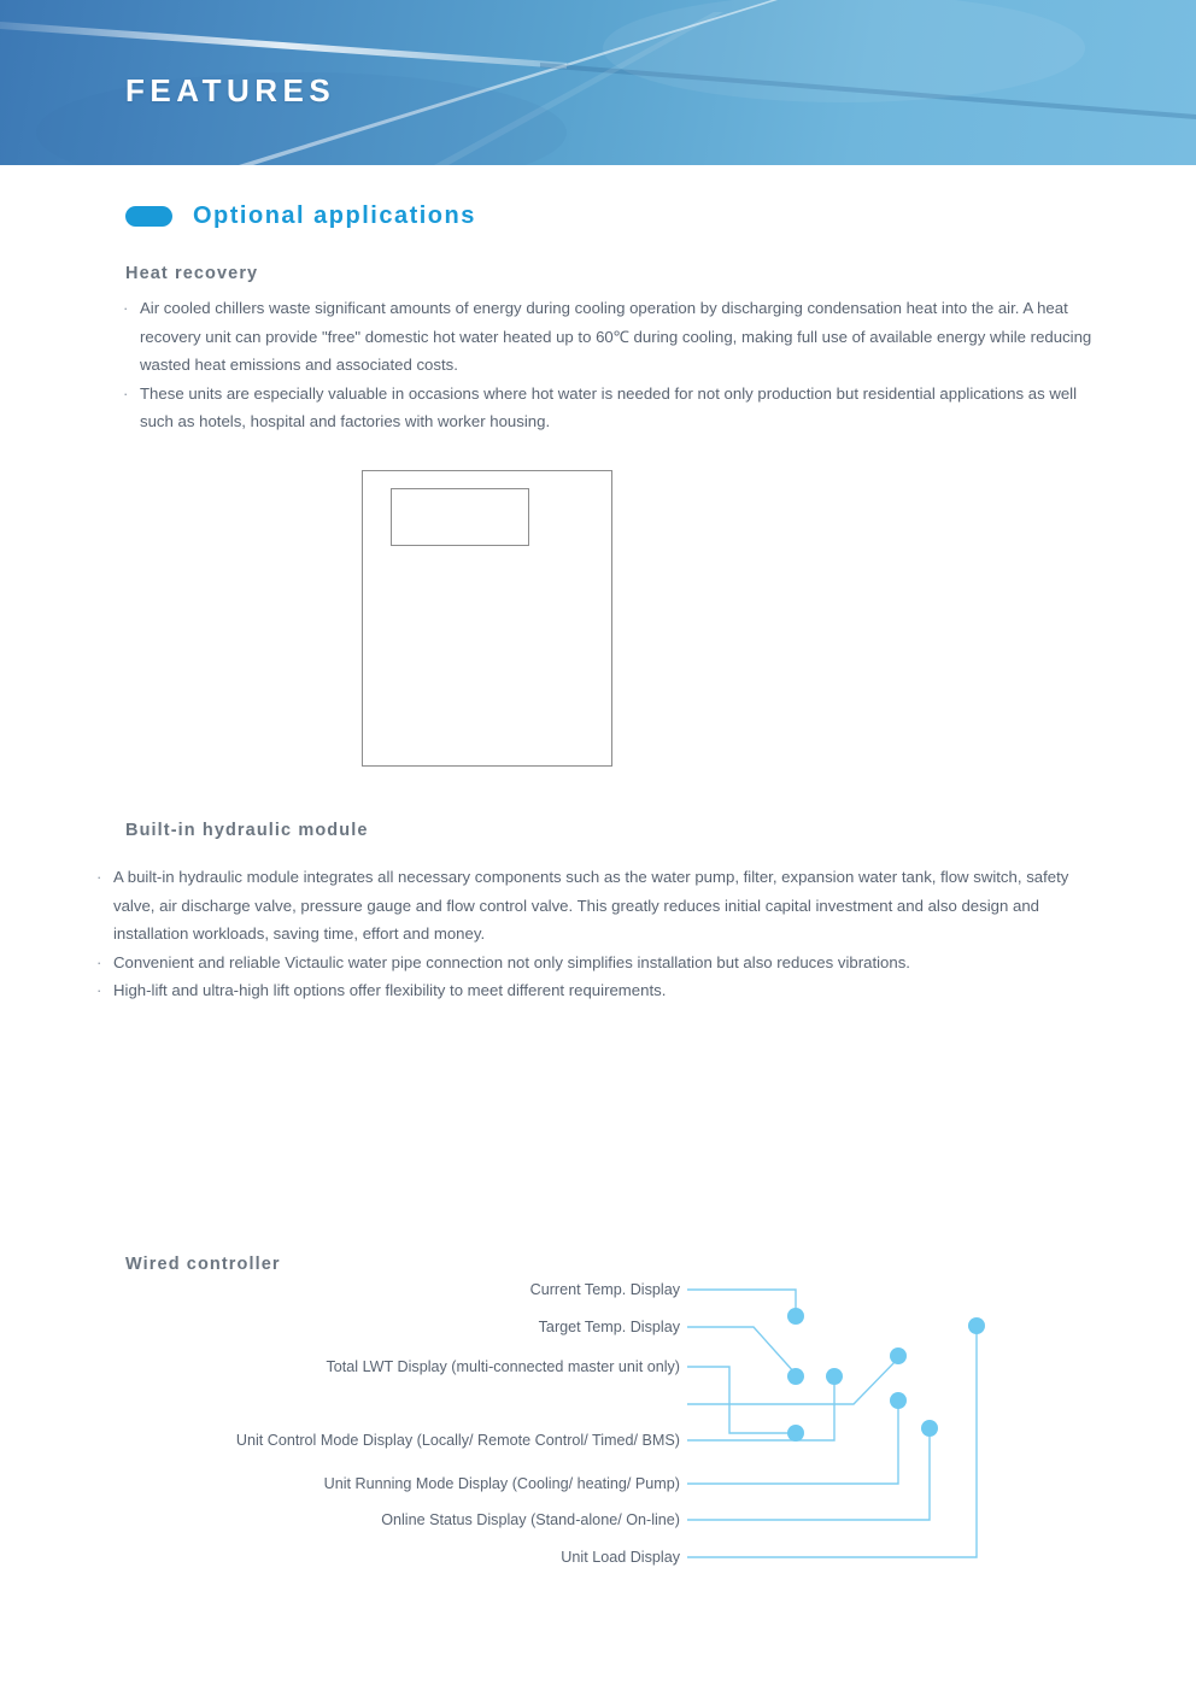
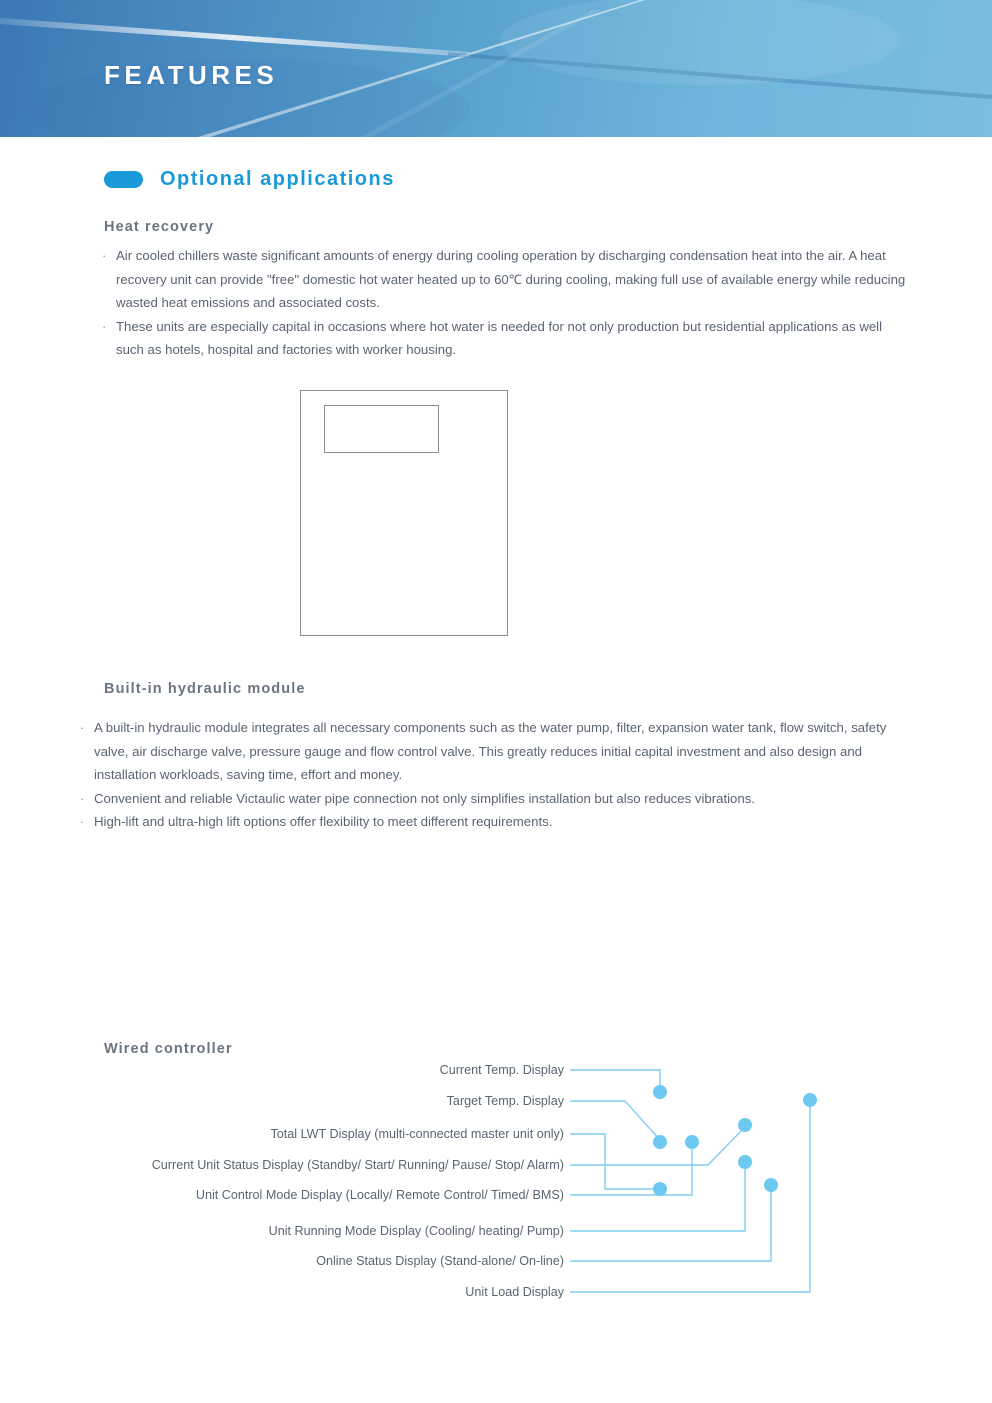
  FEATURES
  Optional applications
  Heat recovery
  ·
  Air cooled chillers waste significant amounts of energy during cooling operation by discharging condensation heat into the air. A heat recovery unit can provide "free" domestic hot water heated up to 60℃ during cooling, making full use of available energy while reducing wasted heat emissions and associated costs.
  ·
- These units are especially valuable in occasions where hot water is needed for not only production but residential applications as well such as hotels, hospital and factories with worker housing.
+ These units are especially capital in occasions where hot water is needed for not only production but residential applications as well such as hotels, hospital and factories with worker housing.
  Built-in hydraulic module
  ·
  A built-in hydraulic module integrates all necessary components such as the water pump, filter, expansion water tank, flow switch, safety valve, air discharge valve, pressure gauge and flow control valve. This greatly reduces initial capital investment and also design and installation workloads, saving time, effort and money.
  ·
  Convenient and reliable Victaulic water pipe connection not only simplifies installation but also reduces vibrations.
  ·
  High-lift and ultra-high lift options offer flexibility to meet different requirements.
  Wired controller
  Current Temp. Display
  Target Temp. Display
  Total LWT Display (multi-connected master unit only)
+ Current Unit Status Display (Standby/ Start/ Running/ Pause/ Stop/ Alarm)
  Unit Control Mode Display (Locally/ Remote Control/ Timed/ BMS)
  Unit Running Mode Display (Cooling/ heating/ Pump)
  Online Status Display (Stand-alone/ On-line)
  Unit Load Display
